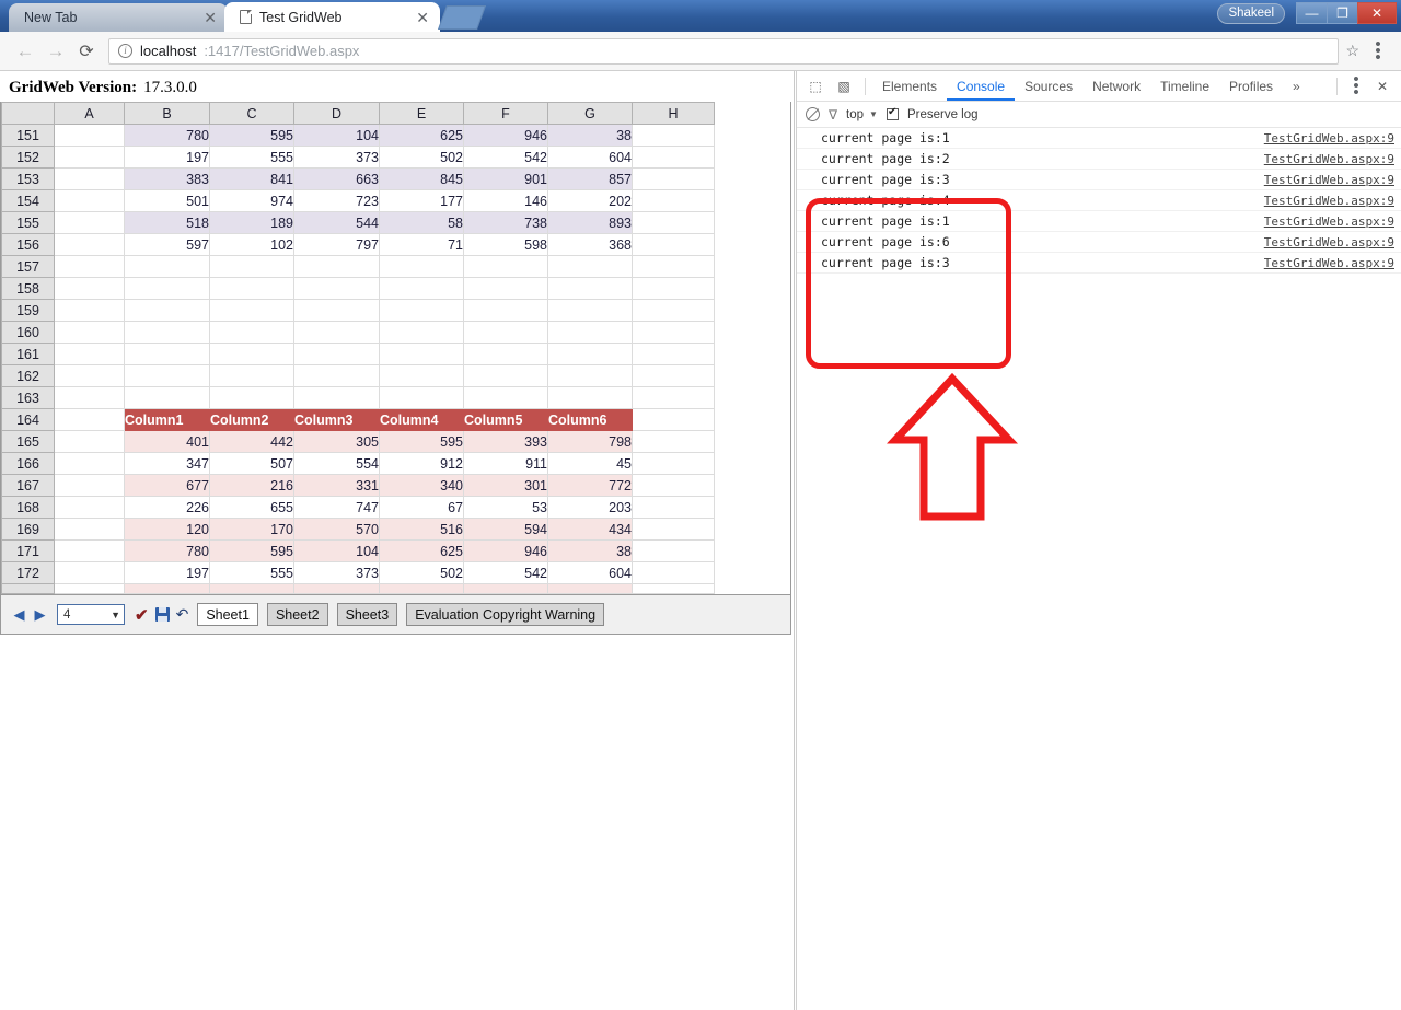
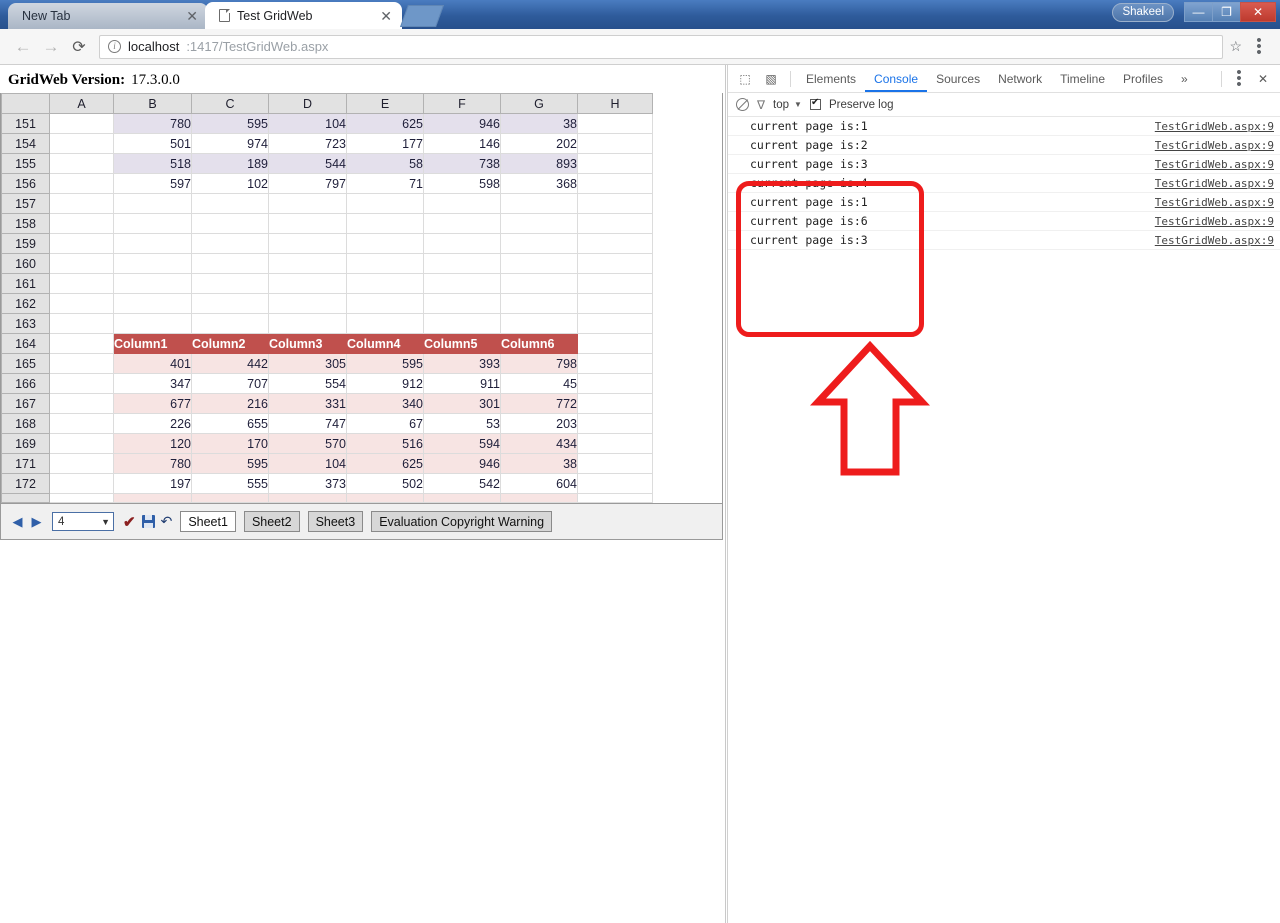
  New Tab
  ✕
  Test GridWeb
  ✕
  Shakeel
  —
  ❐
  ✕
  ←
  →
  ⟳
  i
  localhost
  :1417/TestGridWeb.aspx
  ☆
  •
  •
  •
  GridWeb Version: 17.3.0.0
  	A	B	C	D	E	F	G	H
  151		780	595	104	625	946	38
- 152		197	555	373	502	542	604
- 153		383	841	663	845	901	857
  154		501	974	723	177	146	202
  155		518	189	544	58	738	893
  156		597	102	797	71	598	368
  157
  158
  159
  160
  161
  162
  163
  164		Column1	Column2	Column3	Column4	Column5	Column6
  165		401	442	305	595	393	798
- 166		347	507	554	912	911	45
+ 166		347	707	554	912	911	45
  167		677	216	331	340	301	772
  168		226	655	747	67	53	203
  169		120	170	570	516	594	434
  171		780	595	104	625	946	38
  172		197	555	373	502	542	604
  ◀
  ▶
  4
  ▼
  ✔
  ↶
  Sheet1
  Sheet2
  Sheet3
  Evaluation Copyright Warning
  ⬚
  ▧
  Elements
  Console
  Sources
  Network
  Timeline
  Profiles
  »
  •
  •
  •
  ✕
  ∇
  top
  ▼
  Preserve log
  current page is:1
  TestGridWeb.aspx:9
  current page is:2
  TestGridWeb.aspx:9
  current page is:3
  TestGridWeb.aspx:9
  current page is:4
  TestGridWeb.aspx:9
  current page is:1
  TestGridWeb.aspx:9
  current page is:6
  TestGridWeb.aspx:9
  current page is:3
  TestGridWeb.aspx:9
